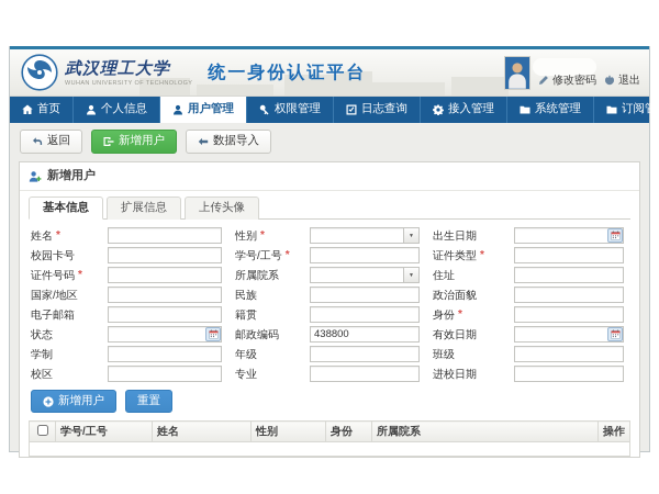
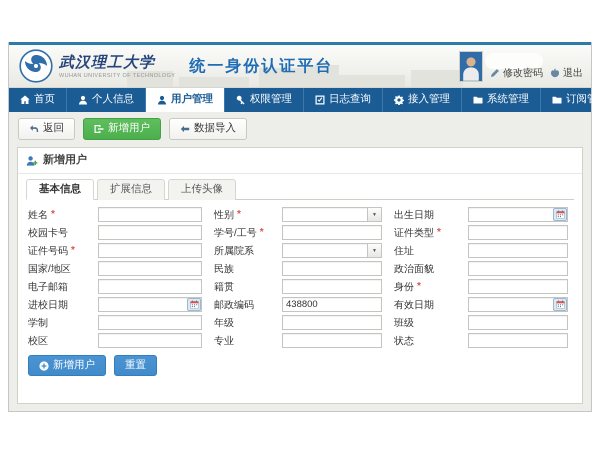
  武汉理工大学
  统一身份认证平台
  修改密码
  退出
  首页
  个人信息
  用户管理
  权限管理
  日志查询
  接入管理
  系统管理
  订阅管
  返回
  新增用户
  数据导入
  新增用户
  基本信息
  扩展信息
  上传头像
  姓名
  *
  性别
  *
  出生日期
  校园卡号
  学号/工号
  *
  证件类型
  *
  证件号码
  *
  所属院系
  住址
  国家/地区
  民族
  政治面貌
  电子邮箱
  籍贯
  身份
  *
- 状态
+ 进校日期
  邮政编码
  438800
  有效日期
  学制
  年级
  班级
  校区
  专业
- 进校日期
+ 状态
  新增用户
  重置
- 	学号/工号	姓名	性别	身份	所属院系	操作
